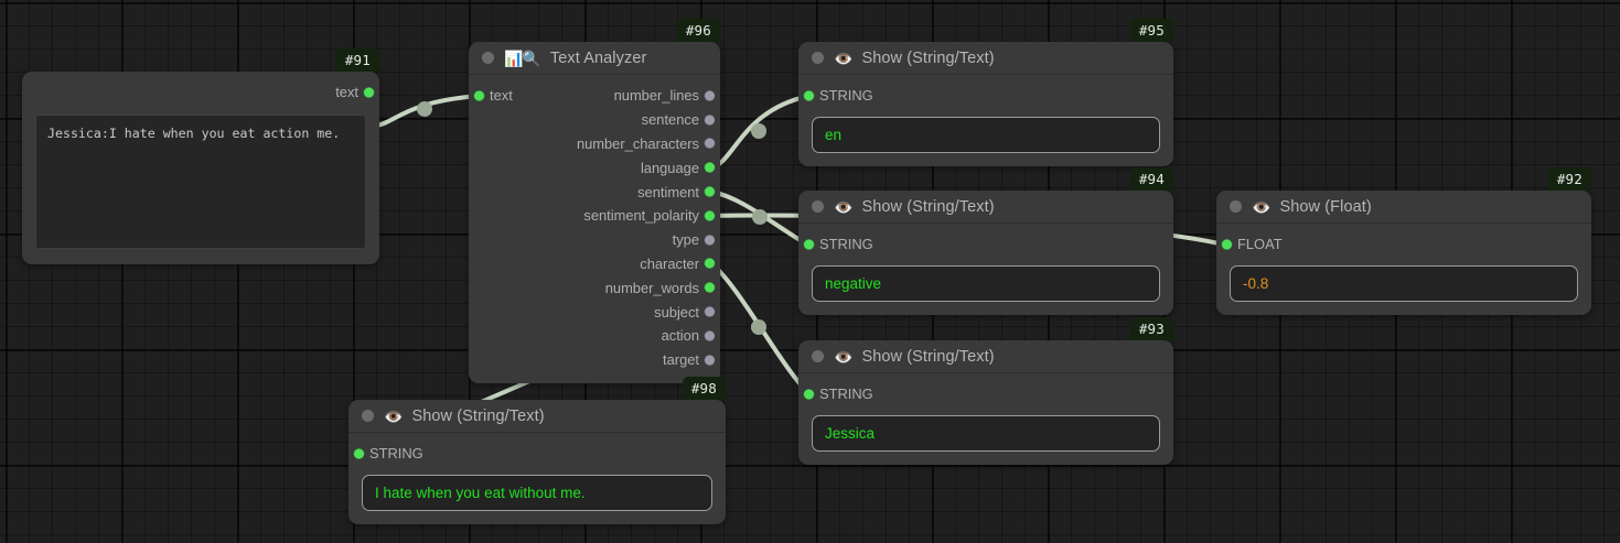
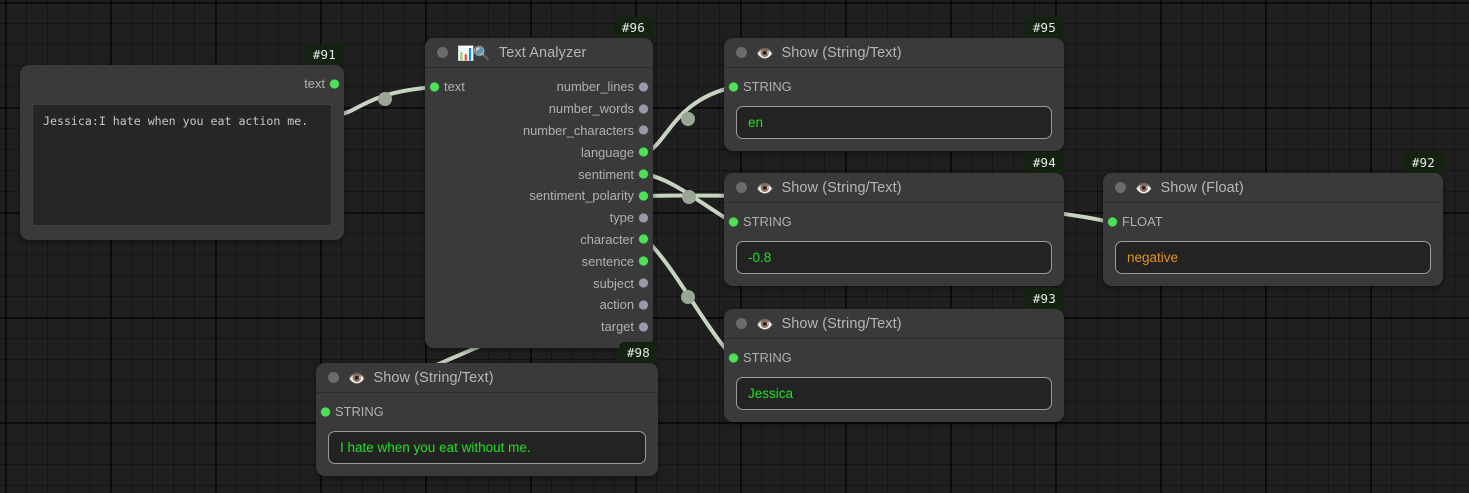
  #91
  text
  Jessica:I hate when you eat action me.
  #96
  📊🔍
  Text Analyzer
  text
  number_lines
- sentence
+ number_words
  number_characters
  language
  sentiment
  sentiment_polarity
  type
  character
- number_words
+ sentence
  subject
  action
  target
  #95
  👁️
  Show (String/Text)
  STRING
  en
  #94
  👁️
  Show (String/Text)
  STRING
- negative
+ -0.8
  #93
  👁️
  Show (String/Text)
  STRING
  Jessica
  #92
  👁️
  Show (Float)
  FLOAT
- -0.8
+ negative
  #98
  👁️
  Show (String/Text)
  STRING
  I hate when you eat without me.
